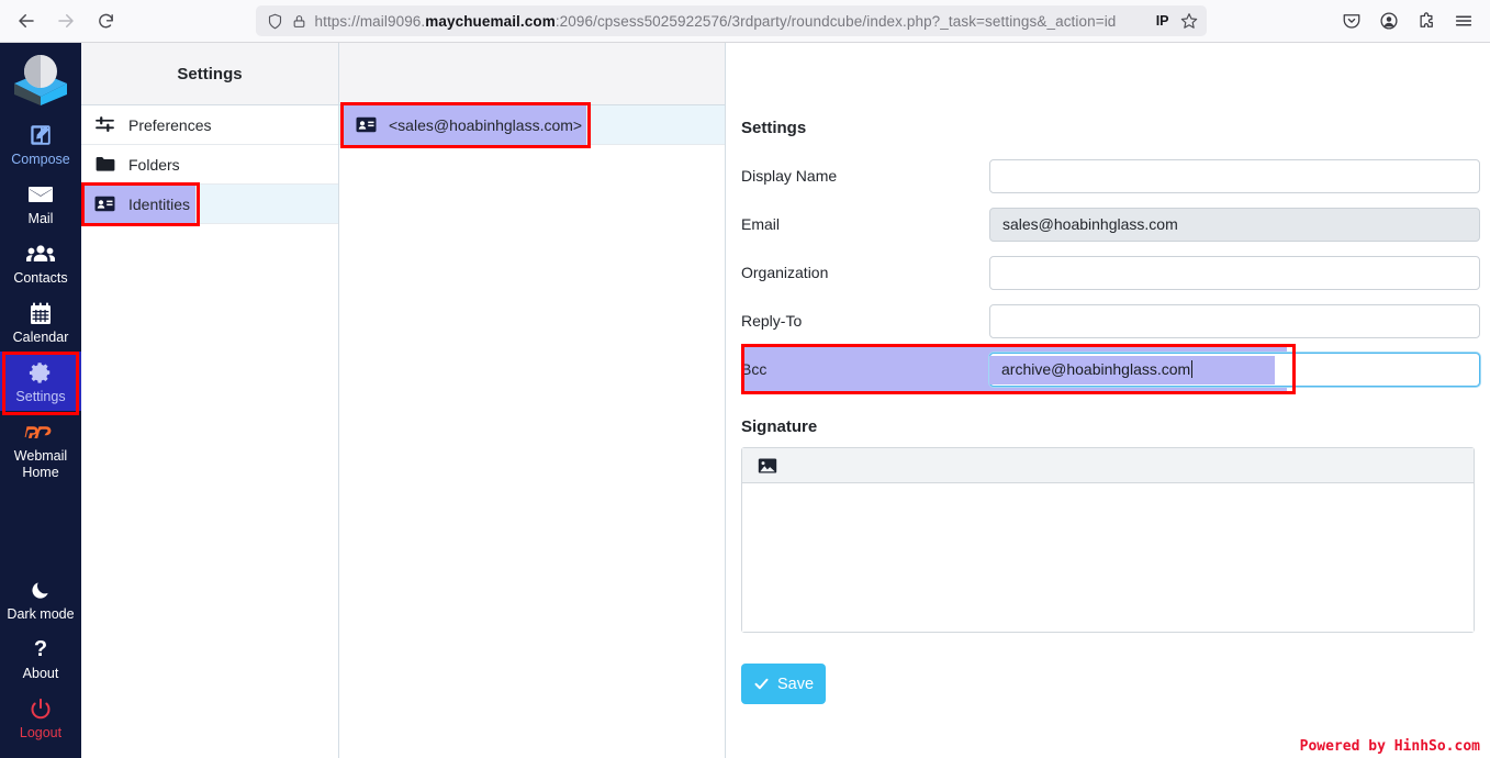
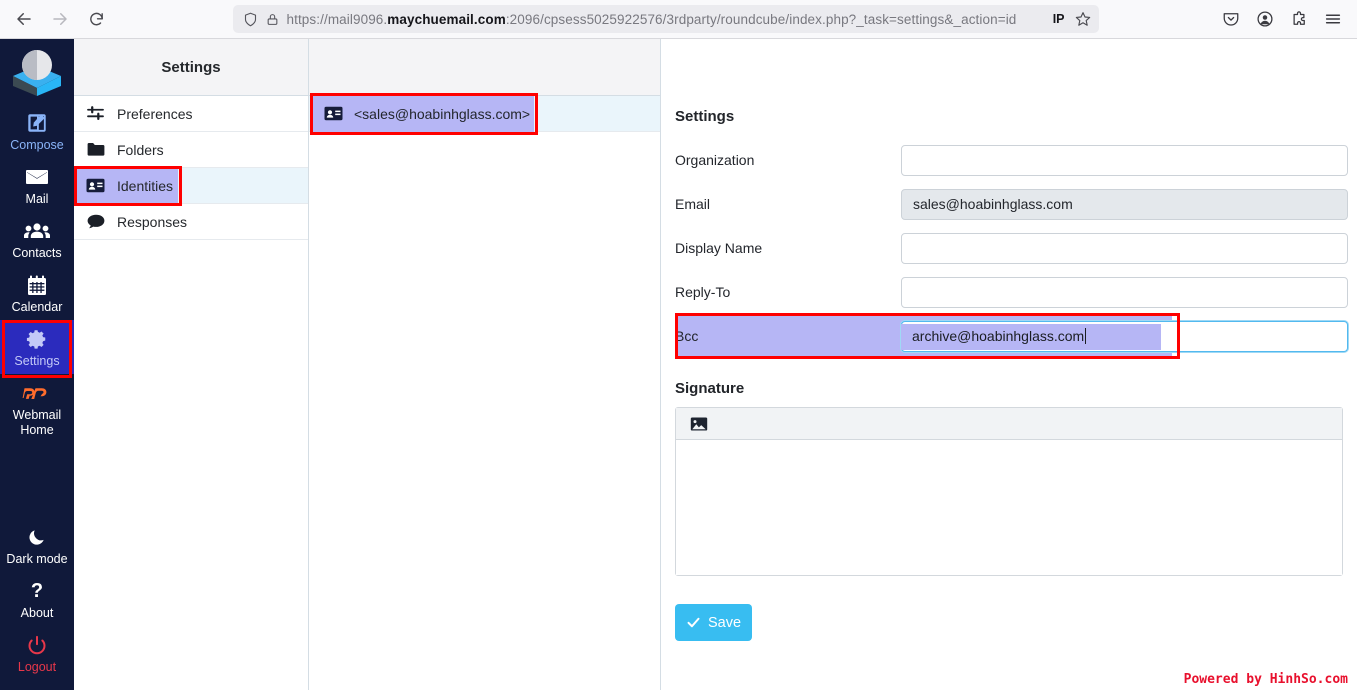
  https://mail9096.maychuemail.com:2096/cpsess5025922576/3rdparty/roundcube/index.php?_task=settings&_action=id
  IP
  Compose
  Mail
  Contacts
  Calendar
  Settings
  Webmail Home
  Dark mode
  ?
  About
  Logout
  Settings
  Preferences
  Folders
  Identities
+ Responses
  <sales@hoabinhglass.com>
  Settings
- Display Name
+ Organization
  Email
  sales@hoabinhglass.com
- Organization
+ Display Name
  Reply-To
  Bcc
  archive@hoabinhglass.com
  Signature
  Save
  Powered by HinhSo.com
